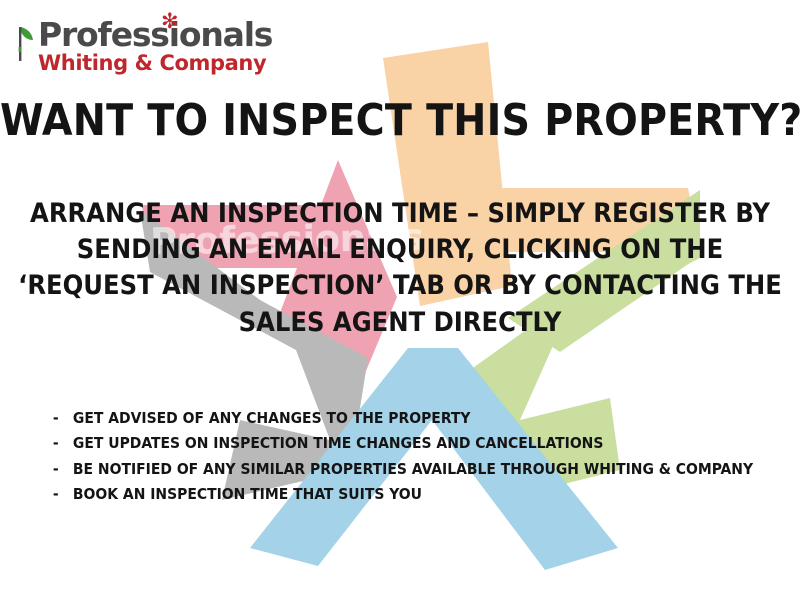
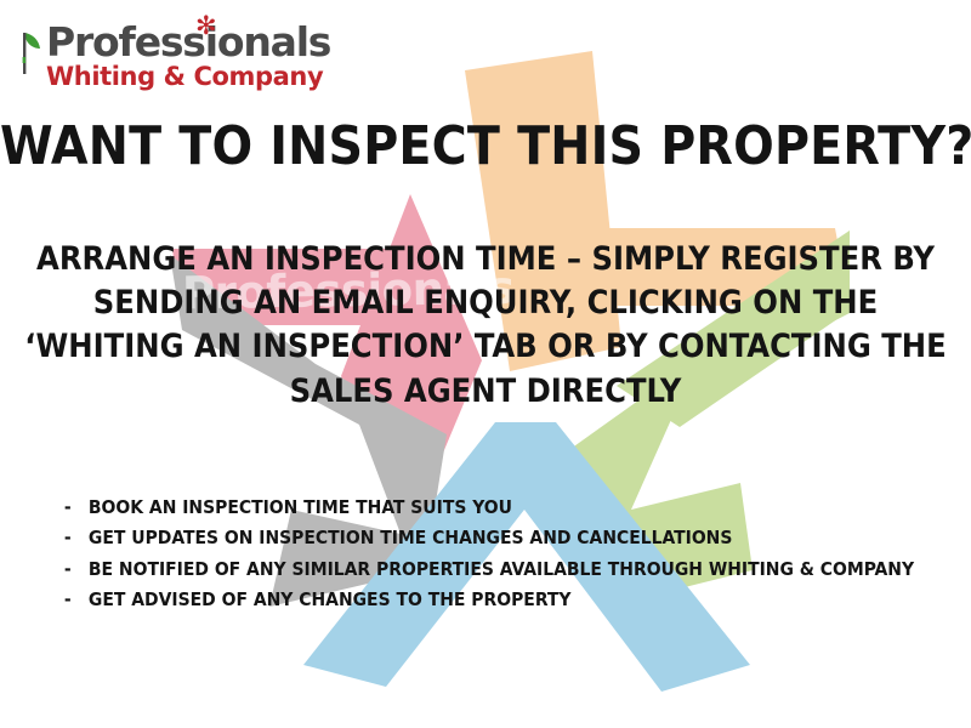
  Professionals
  Professionals
  ✻
  Whiting & Company
  WANT TO INSPECT THIS PROPERTY?
  ARRANGE AN INSPECTION TIME – SIMPLY REGISTER BY
  SENDING AN EMAIL ENQUIRY, CLICKING ON THE
- ‘REQUEST AN INSPECTION’ TAB OR BY CONTACTING THE
+ ‘WHITING AN INSPECTION’ TAB OR BY CONTACTING THE
  SALES AGENT DIRECTLY
  -
- GET ADVISED OF ANY CHANGES TO THE PROPERTY
+ BOOK AN INSPECTION TIME THAT SUITS YOU
  -
  GET UPDATES ON INSPECTION TIME CHANGES AND CANCELLATIONS
  -
  BE NOTIFIED OF ANY SIMILAR PROPERTIES AVAILABLE THROUGH WHITING & COMPANY
  -
- BOOK AN INSPECTION TIME THAT SUITS YOU
+ GET ADVISED OF ANY CHANGES TO THE PROPERTY
